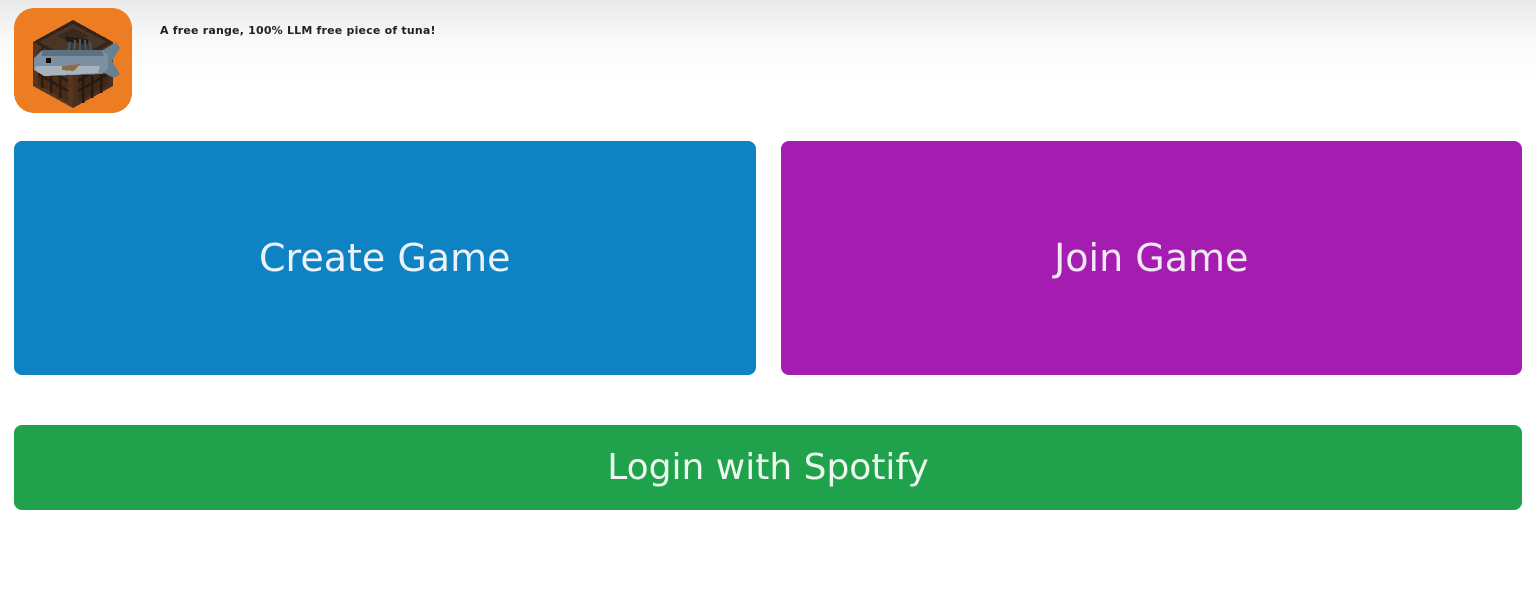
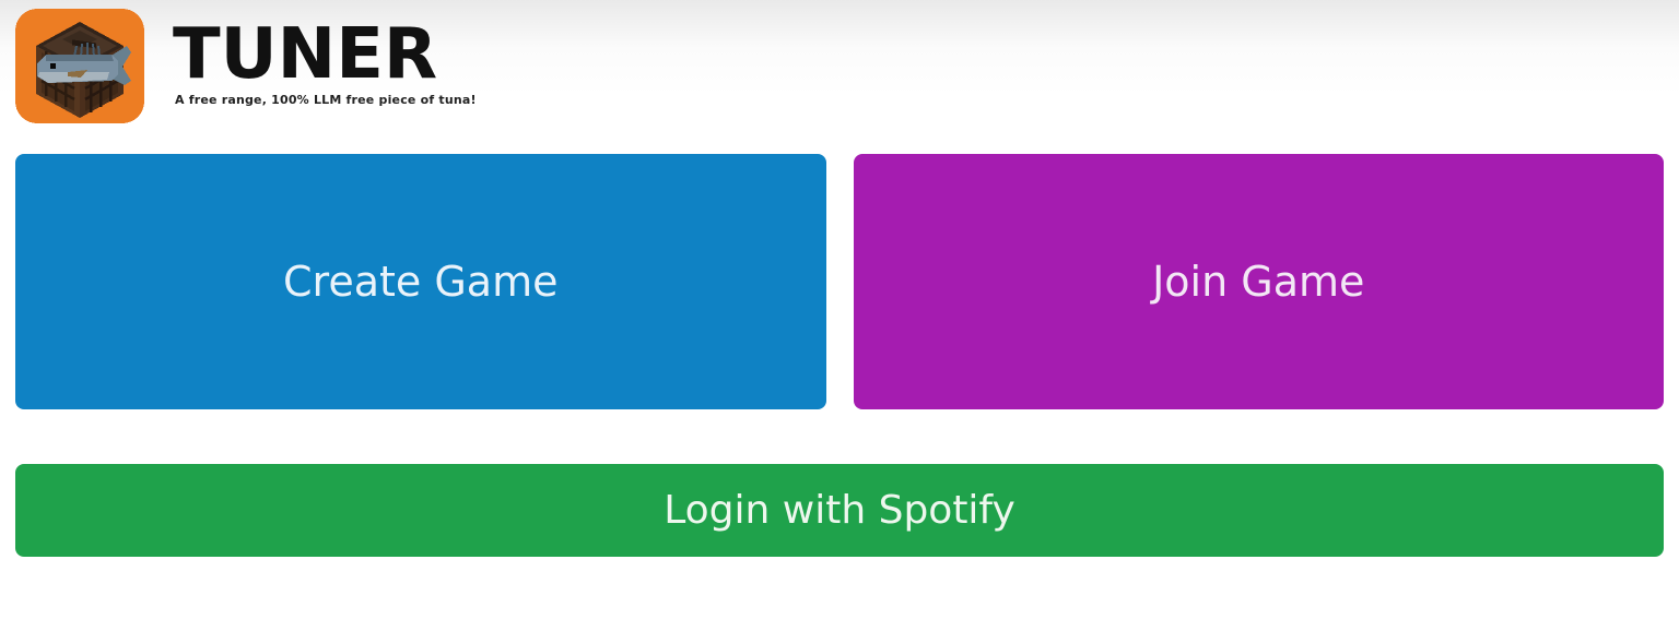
+ TUNER
  A free range, 100% LLM free piece of tuna!
  Create Game
  Join Game
  Login with Spotify
